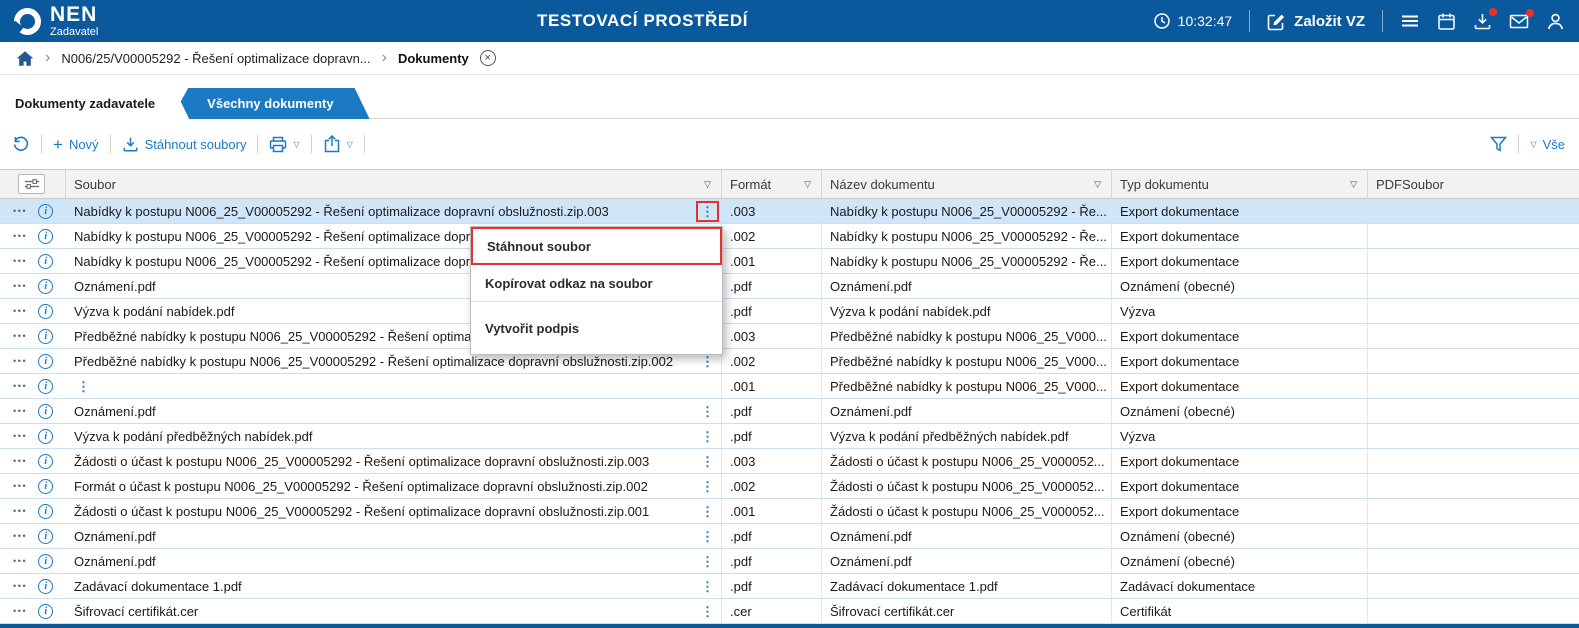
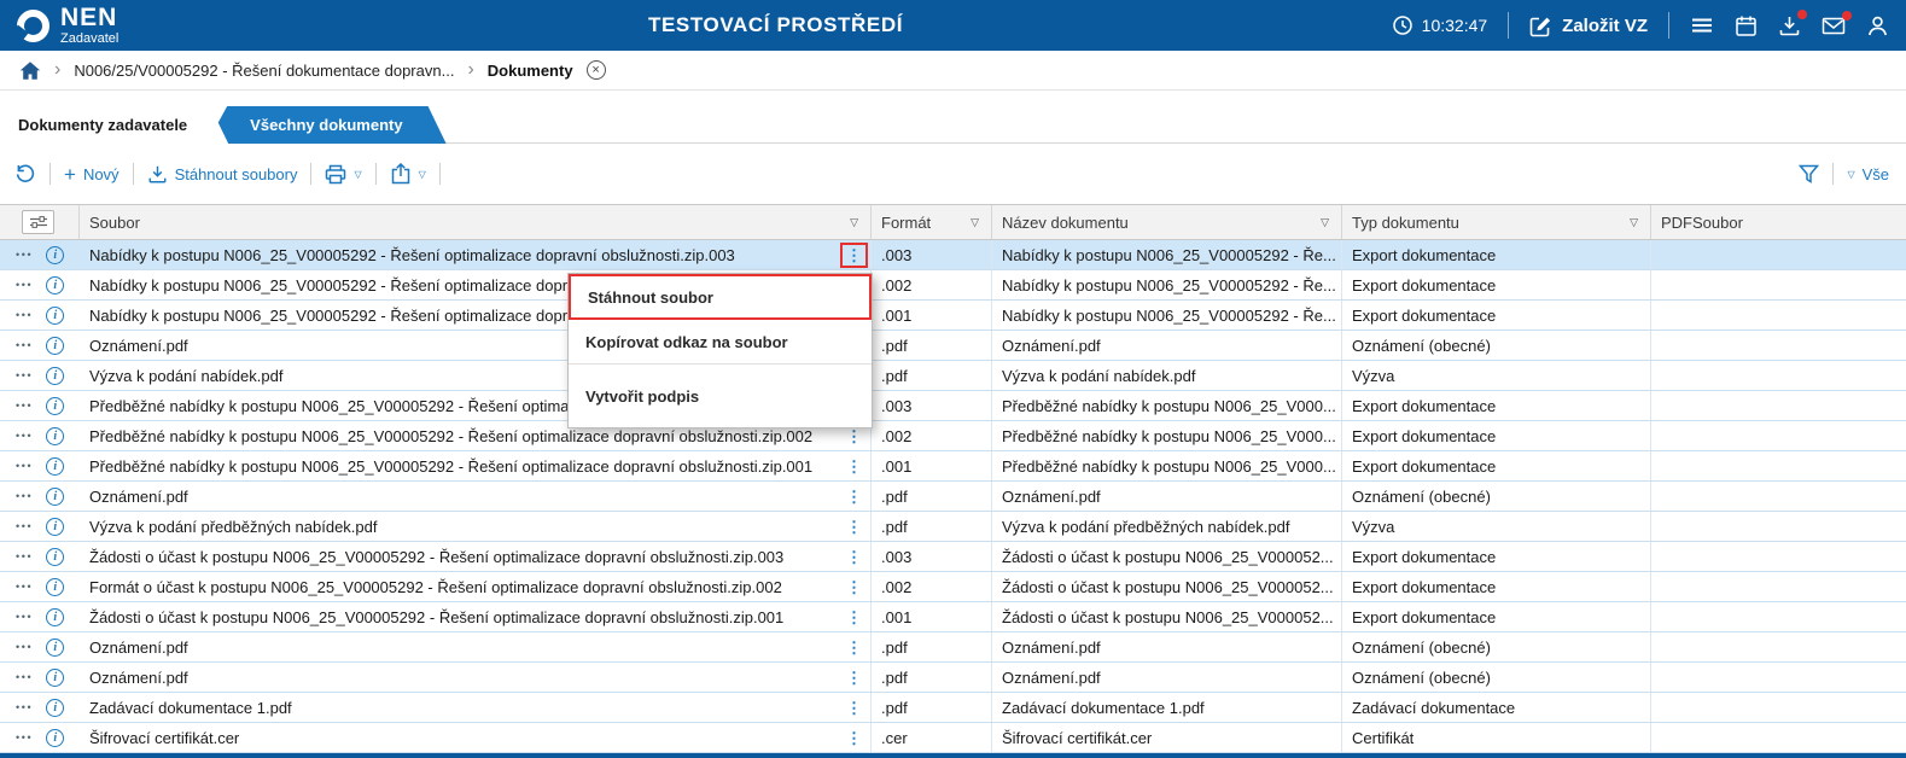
  NEN
  Zadavatel
  TESTOVACÍ PROSTŘEDÍ
  10:32:47
  Založit VZ
  ›
- N006/25/V00005292 - Řešení optimalizace dopravn...
+ N006/25/V00005292 - Řešení dokumentace dopravn...
  ›
  Dokumenty
  ×
  Dokumenty zadavatele
  Všechny dokumenty
  +
  Nový
  Stáhnout soubory
  ▽
  ▽
  ▽
  Vše
  Soubor
  ▽
  Formát
  ▽
  Název dokumentu
  ▽
  Typ dokumentu
  ▽
  PDFSoubor
  •••
  i
  Nabídky k postupu N006_25_V00005292 - Řešení optimalizace dopravní obslužnosti.zip.003
  ⋮
  .003
  Nabídky k postupu N006_25_V00005292 - Ře...
  Export dokumentace
  •••
  i
  Nabídky k postupu N006_25_V00005292 - Řešení optimalizace dopr
  .002
  Nabídky k postupu N006_25_V00005292 - Ře...
  Export dokumentace
  •••
  i
  Nabídky k postupu N006_25_V00005292 - Řešení optimalizace dopr
  .001
  Nabídky k postupu N006_25_V00005292 - Ře...
  Export dokumentace
  •••
  i
  Oznámení.pdf
  .pdf
  Oznámení.pdf
  Oznámení (obecné)
  •••
  i
  Výzva k podání nabídek.pdf
  .pdf
  Výzva k podání nabídek.pdf
  Výzva
  •••
  i
  .003
  Předběžné nabídky k postupu N006_25_V000...
  Export dokumentace
  •••
  i
  Předběžné nabídky k postupu N006_25_V00005292 - Řešení optimalizace dopravní obslužnosti.zip.002
  ⋮
  .002
  Předběžné nabídky k postupu N006_25_V000...
  Export dokumentace
  •••
  i
+ Předběžné nabídky k postupu N006_25_V00005292 - Řešení optimalizace dopravní obslužnosti.zip.001
  ⋮
  .001
  Předběžné nabídky k postupu N006_25_V000...
  Export dokumentace
  •••
  i
  Oznámení.pdf
  ⋮
  .pdf
  Oznámení.pdf
  Oznámení (obecné)
  •••
  i
  Výzva k podání předběžných nabídek.pdf
  ⋮
  .pdf
  Výzva k podání předběžných nabídek.pdf
  Výzva
  •••
  i
  Žádosti o účast k postupu N006_25_V00005292 - Řešení optimalizace dopravní obslužnosti.zip.003
  ⋮
  .003
  Žádosti o účast k postupu N006_25_V000052...
  Export dokumentace
  •••
  i
  Formát o účast k postupu N006_25_V00005292 - Řešení optimalizace dopravní obslužnosti.zip.002
  ⋮
  .002
  Žádosti o účast k postupu N006_25_V000052...
  Export dokumentace
  •••
  i
  Žádosti o účast k postupu N006_25_V00005292 - Řešení optimalizace dopravní obslužnosti.zip.001
  ⋮
  .001
  Žádosti o účast k postupu N006_25_V000052...
  Export dokumentace
  •••
  i
  Oznámení.pdf
  ⋮
  .pdf
  Oznámení.pdf
  Oznámení (obecné)
  •••
  i
  Oznámení.pdf
  ⋮
  .pdf
  Oznámení.pdf
  Oznámení (obecné)
  •••
  i
  Zadávací dokumentace 1.pdf
  ⋮
  .pdf
  Zadávací dokumentace 1.pdf
  Zadávací dokumentace
  •••
  i
  Šifrovací certifikát.cer
  ⋮
  .cer
  Šifrovací certifikát.cer
  Certifikát
  Stáhnout soubor
  Kopírovat odkaz na soubor
  Vytvořit podpis
